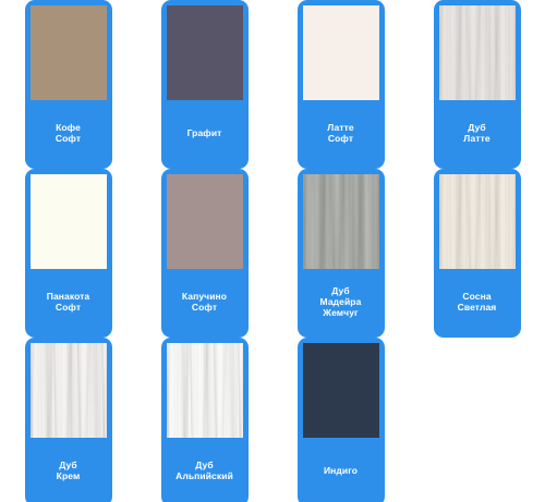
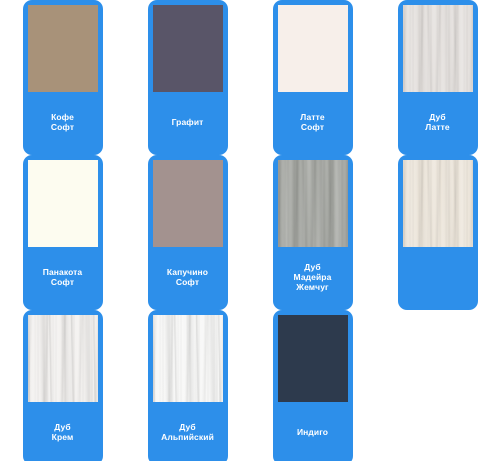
  Кофе
  Софт
  Графит
  Латте
  Софт
  Дуб
  Латте
  Панакота
  Софт
  Капучино
  Софт
  Дуб
  Мадейра
  Жемчуг
- Сосна
- Светлая
  Дуб
  Крем
  Дуб
  Альпийский
  Индиго
